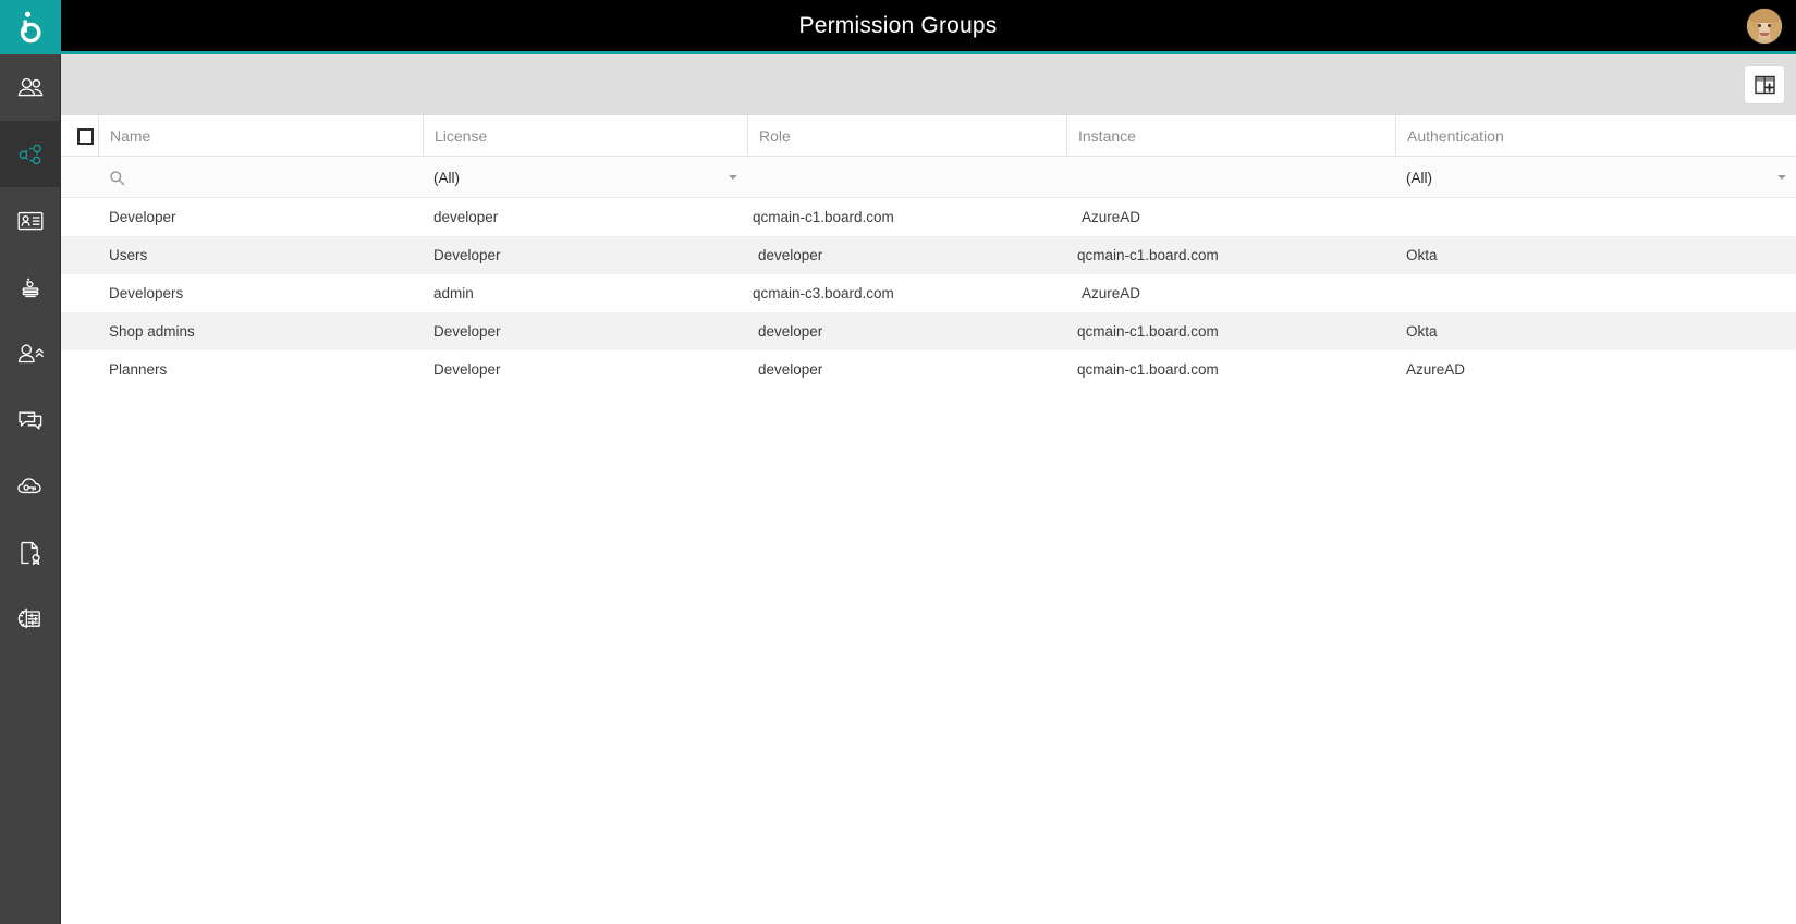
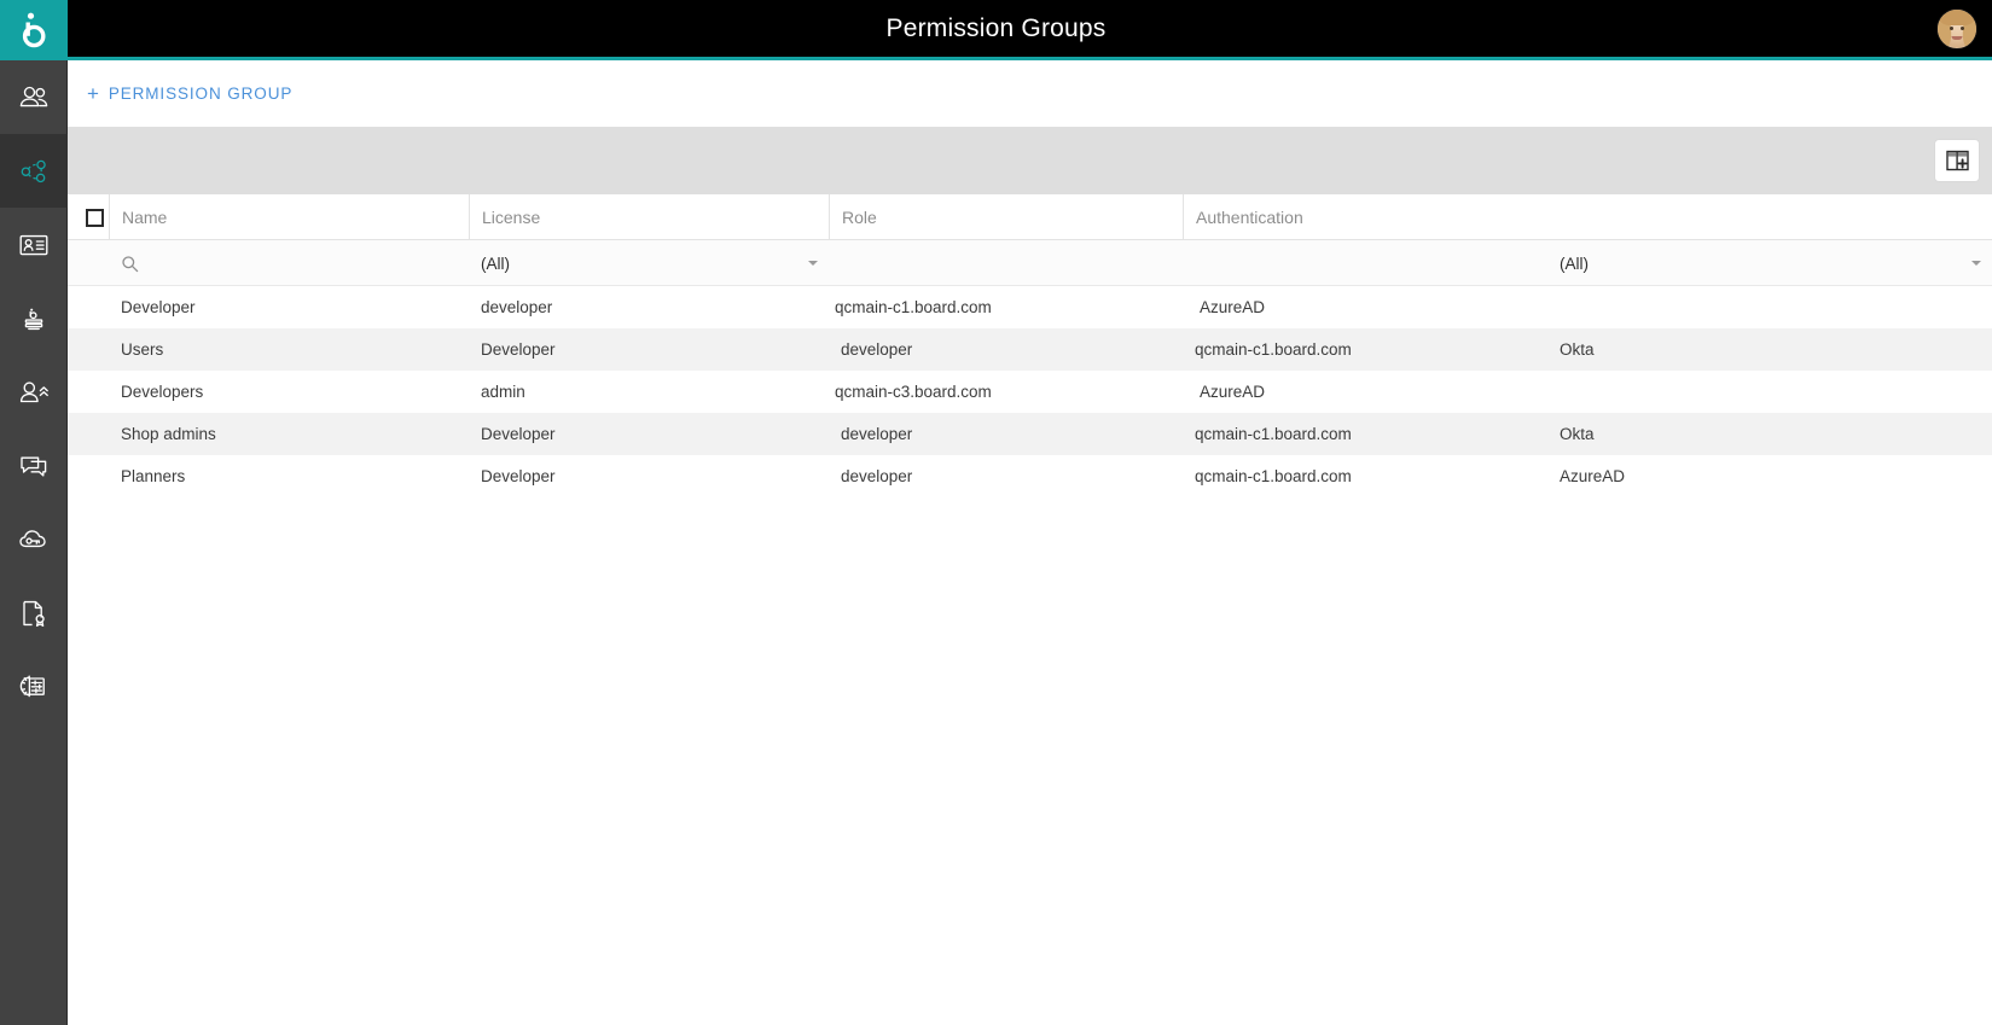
  Permission Groups
+ +
+ PERMISSION GROUP
  Name
  License
  Role
- Instance
  Authentication
  (All)
  (All)
  Developer
  developer
  qcmain-c1.board.com
  AzureAD
  Users
  Developer
  developer
  qcmain-c1.board.com
  Okta
  Developers
  admin
  qcmain-c3.board.com
  AzureAD
  Shop admins
  Developer
  developer
  qcmain-c1.board.com
  Okta
  Planners
  Developer
  developer
  qcmain-c1.board.com
  AzureAD
